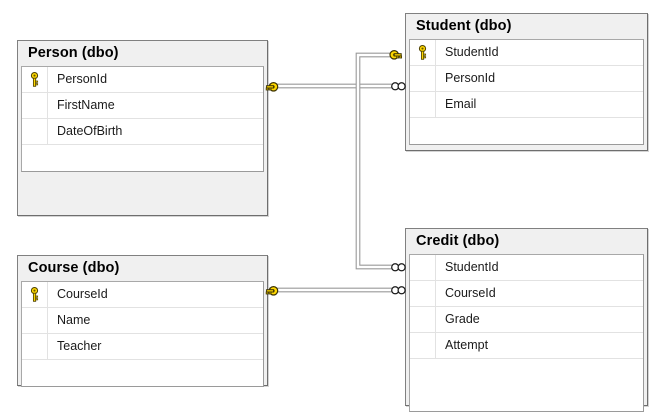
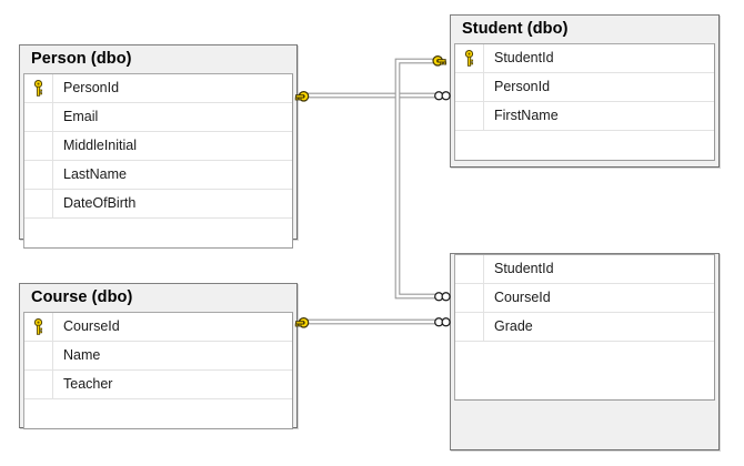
  Person (dbo)
  PersonId
- FirstName
+ Email
+ MiddleInitial
+ LastName
  DateOfBirth
  Student (dbo)
  StudentId
  PersonId
- Email
+ FirstName
  Course (dbo)
  CourseId
  Name
  Teacher
- Credit (dbo)
  StudentId
  CourseId
  Grade
- Attempt
